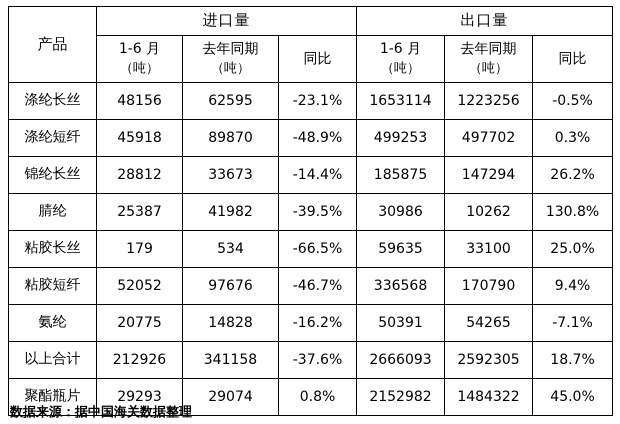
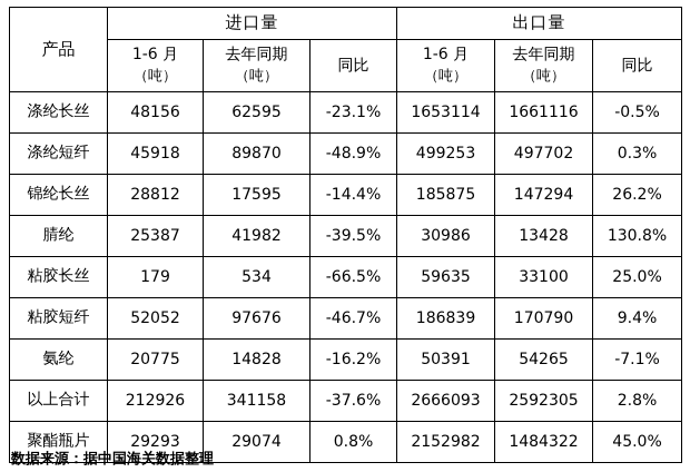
  产品	进口量	出口量
  1-6 月 （吨）	去年同期 （吨）	同比	1-6 月 （吨）	去年同期 （吨）	同比
- 涤纶长丝	48156	62595	-23.1%	1653114	1223256	-0.5%
+ 涤纶长丝	48156	62595	-23.1%	1653114	1661116	-0.5%
  涤纶短纤	45918	89870	-48.9%	499253	497702	0.3%
- 锦纶长丝	28812	33673	-14.4%	185875	147294	26.2%
+ 锦纶长丝	28812	17595	-14.4%	185875	147294	26.2%
- 腈纶	25387	41982	-39.5%	30986	10262	130.8%
+ 腈纶	25387	41982	-39.5%	30986	13428	130.8%
  粘胶长丝	179	534	-66.5%	59635	33100	25.0%
- 粘胶短纤	52052	97676	-46.7%	336568	170790	9.4%
+ 粘胶短纤	52052	97676	-46.7%	186839	170790	9.4%
  氨纶	20775	14828	-16.2%	50391	54265	-7.1%
- 以上合计	212926	341158	-37.6%	2666093	2592305	18.7%
+ 以上合计	212926	341158	-37.6%	2666093	2592305	2.8%
  聚酯瓶片	29293	29074	0.8%	2152982	1484322	45.0%
  数据来源：据中国海关数据整理
